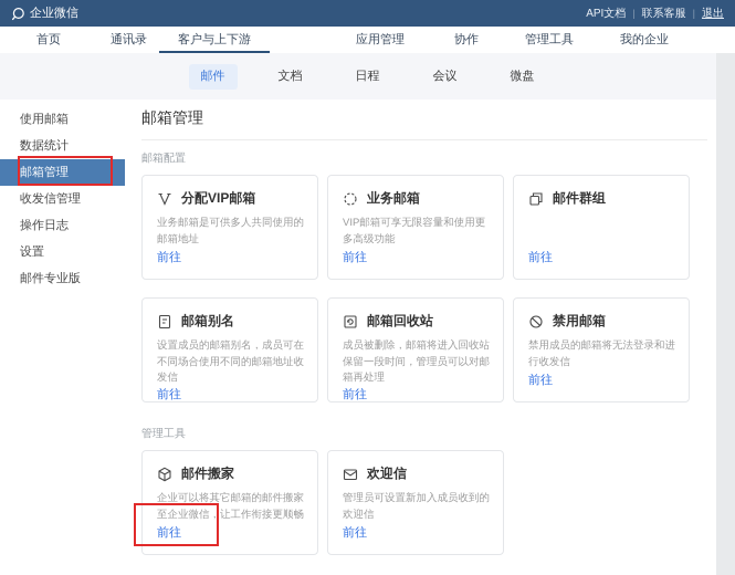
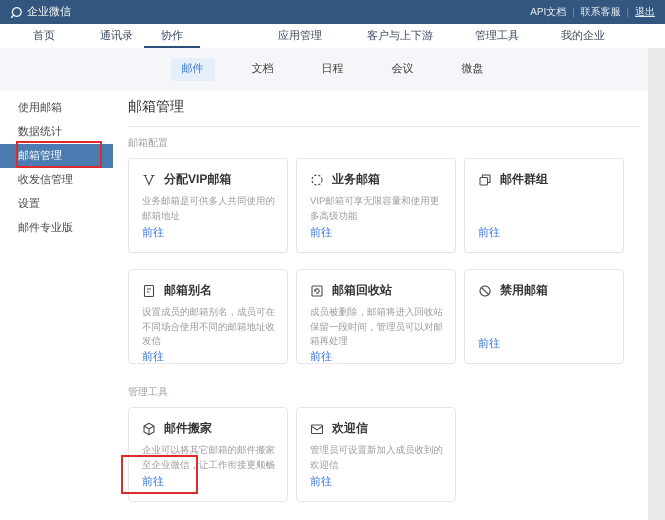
  企业微信
  API文档
  |
  联系客服
  |
  退出
  首页
  通讯录
- 客户与上下游
+ 协作
  应用管理
- 协作
+ 客户与上下游
  管理工具
  我的企业
  邮件
  文档
  日程
  会议
  微盘
  使用邮箱
  数据统计
  邮箱管理
  收发信管理
- 操作日志
  设置
  邮件专业版
  邮箱管理
  邮箱配置
  分配VIP邮箱
  业务邮箱是可供多人共同使用的邮箱地址
  前往
  业务邮箱
  VIP邮箱可享无限容量和使用更多高级功能
  前往
  邮件群组
  前往
  邮箱别名
  设置成员的邮箱别名，成员可在不同场合使用不同的邮箱地址收发信
  前往
  邮箱回收站
  成员被删除，邮箱将进入回收站保留一段时间，管理员可以对邮箱再处理
  前往
  禁用邮箱
- 禁用成员的邮箱将无法登录和进行收发信
  前往
  管理工具
  邮件搬家
  企业可以将其它邮箱的邮件搬家至企业微信，让工作衔接更顺畅
  前往
  欢迎信
  管理员可设置新加入成员收到的欢迎信
  前往
